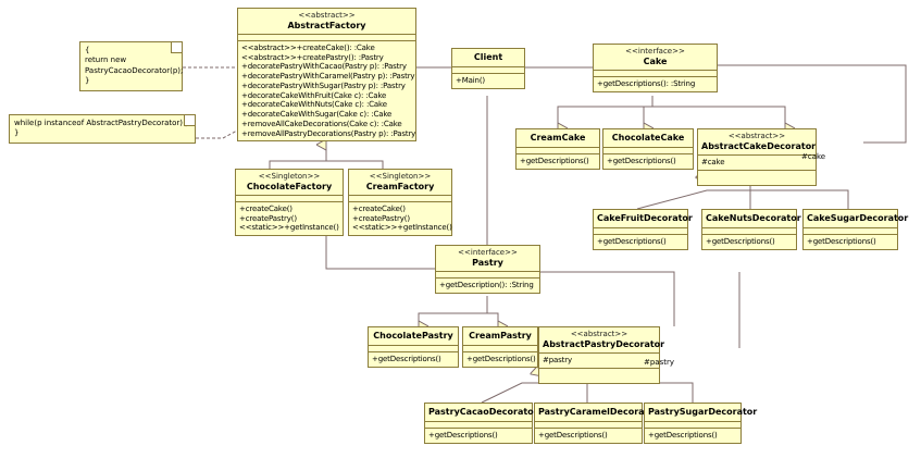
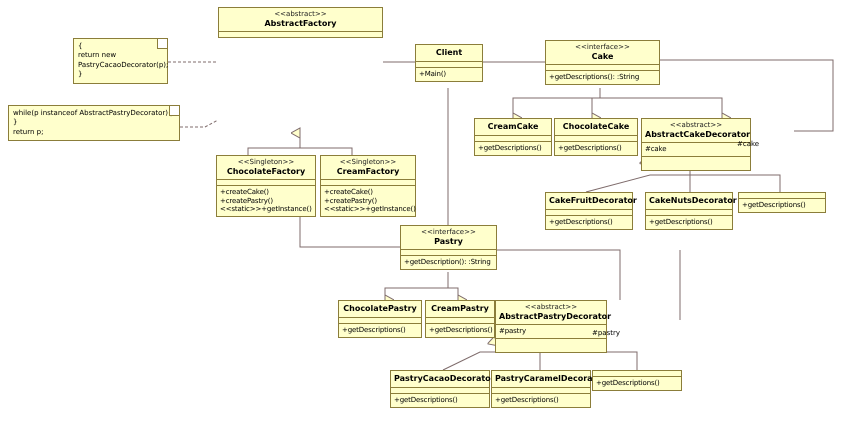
  {
  return new
  PastryCacaoDecorator(p);
  }
  while(p instanceof AbstractPastryDecorator)
  }
+ return p;
  <<abstract>>
  AbstractFactory
- <<abstract>>+createCake(): :Cake
- <<abstract>>+createPastry(): :Pastry
- +decoratePastryWithCacao(Pastry p): :Pastry
- +decoratePastryWithCaramel(Pastry p): :Pastry
- +decoratePastryWithSugar(Pastry p): :Pastry
- +decorateCakeWithFruit(Cake c): :Cake
- +decorateCakeWithNuts(Cake c): :Cake
- +decorateCakeWithSugar(Cake c): :Cake
- +removeAllCakeDecorations(Cake c): :Cake
- +removeAllPastryDecorations(Pastry p): :Pastry
  Client
  +Main()
  <<interface>>
  Cake
  +getDescriptions(): :String
  <<Singleton>>
  ChocolateFactory
  +createCake()
  +createPastry()
  <<static>>+getInstance()
  <<Singleton>>
  CreamFactory
  +createCake()
  +createPastry()
  <<static>>+getInstance()
  CreamCake
  +getDescriptions()
  ChocolateCake
  +getDescriptions()
  <<abstract>>
  AbstractCakeDecorator
  #cake
  #cake
  CakeFruitDecorator
  +getDescriptions()
  CakeNutsDecorator
  +getDescriptions()
- CakeSugarDecorator
  +getDescriptions()
  <<interface>>
  Pastry
  +getDescription(): :String
  ChocolatePastry
  +getDescriptions()
  CreamPastry
  +getDescriptions()
  <<abstract>>
  AbstractPastryDecorator
  #pastry
  #pastry
  PastryCacaoDecorato
  +getDescriptions()
  PastryCaramelDecora
  +getDescriptions()
- PastrySugarDecorator
  +getDescriptions()
